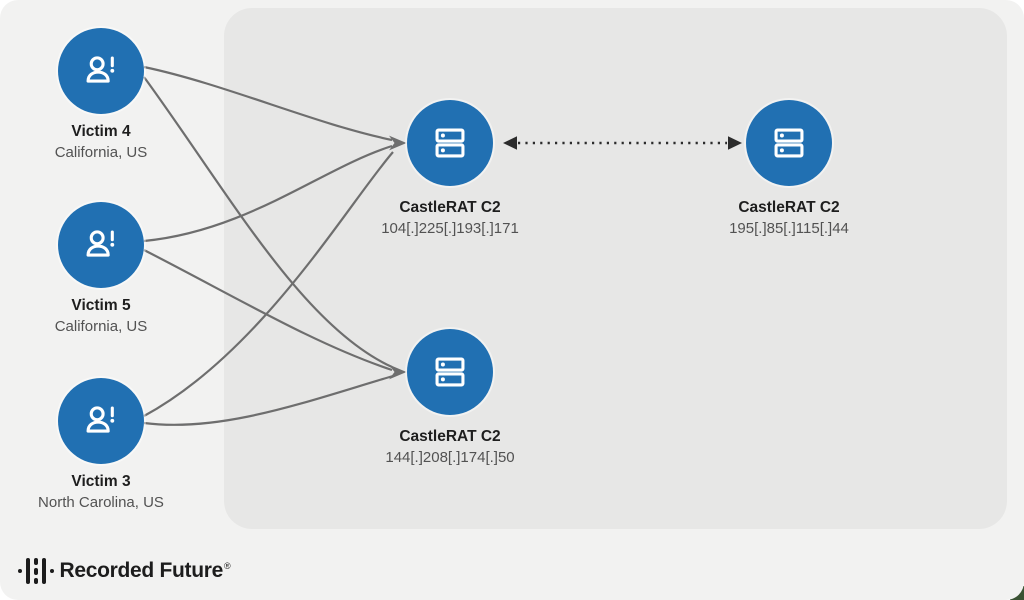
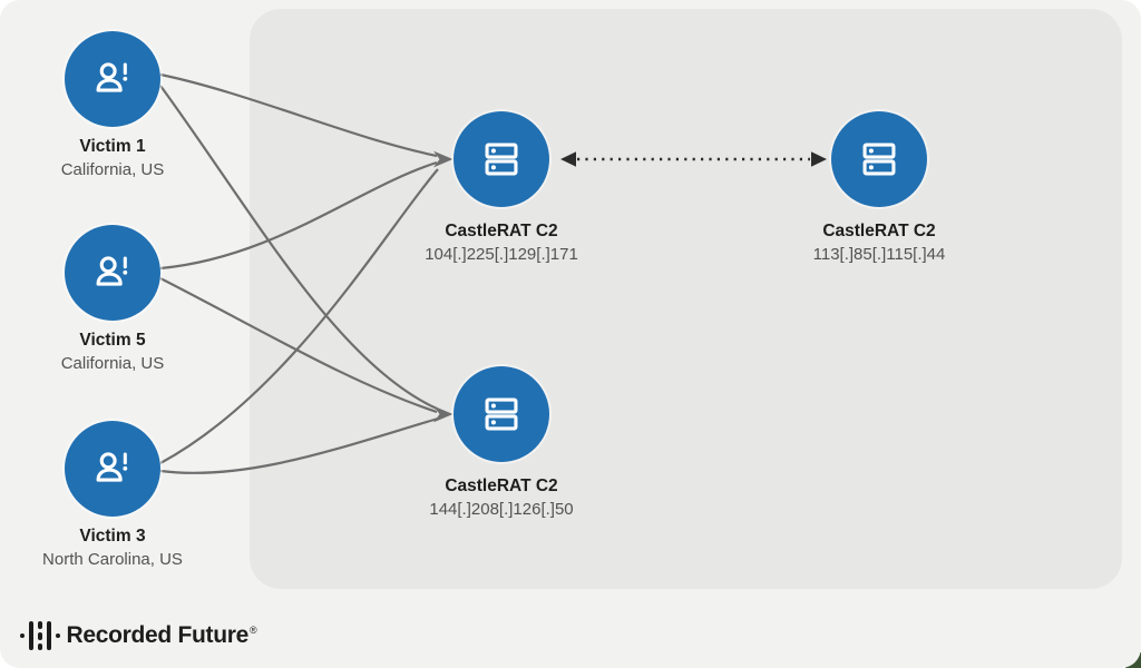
- Victim 4
+ Victim 1
  California, US
  Victim 5
  California, US
  Victim 3
  North Carolina, US
  CastleRAT C2
- 104[.]225[.]193[.]171
+ 104[.]225[.]129[.]171
  CastleRAT C2
- 144[.]208[.]174[.]50
+ 144[.]208[.]126[.]50
  CastleRAT C2
- 195[.]85[.]115[.]44
+ 113[.]85[.]115[.]44
  Recorded Future®
